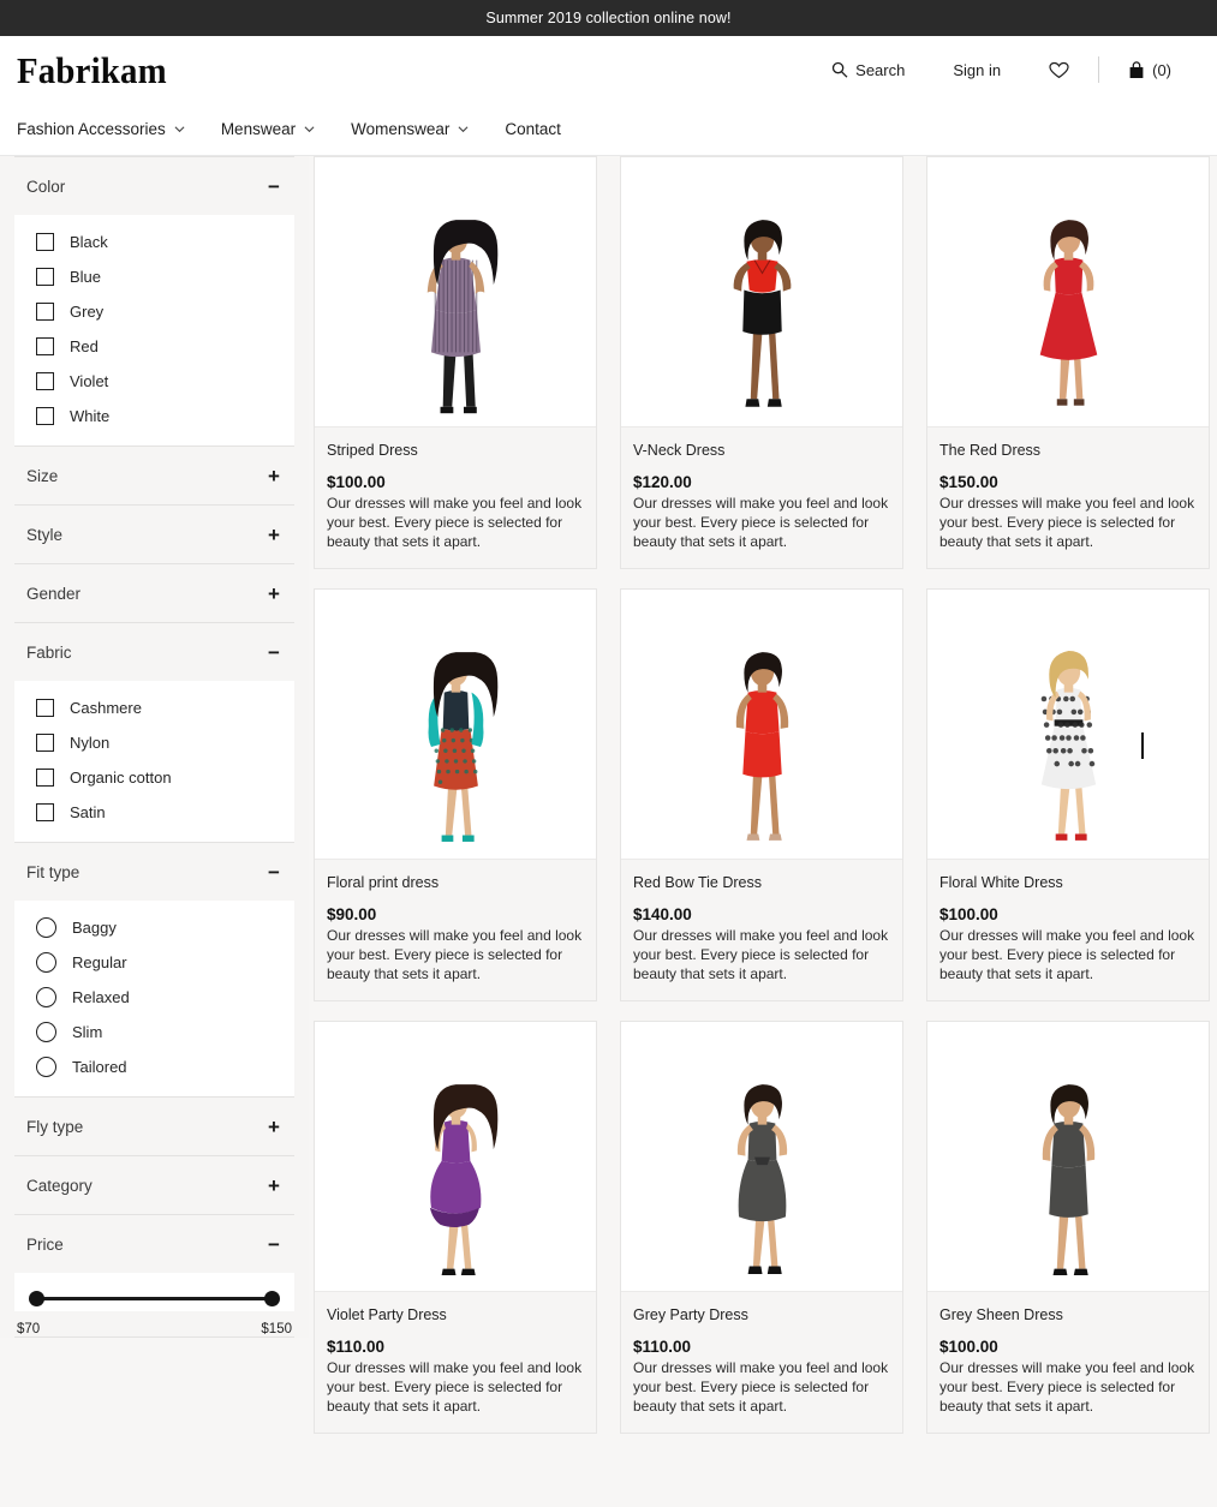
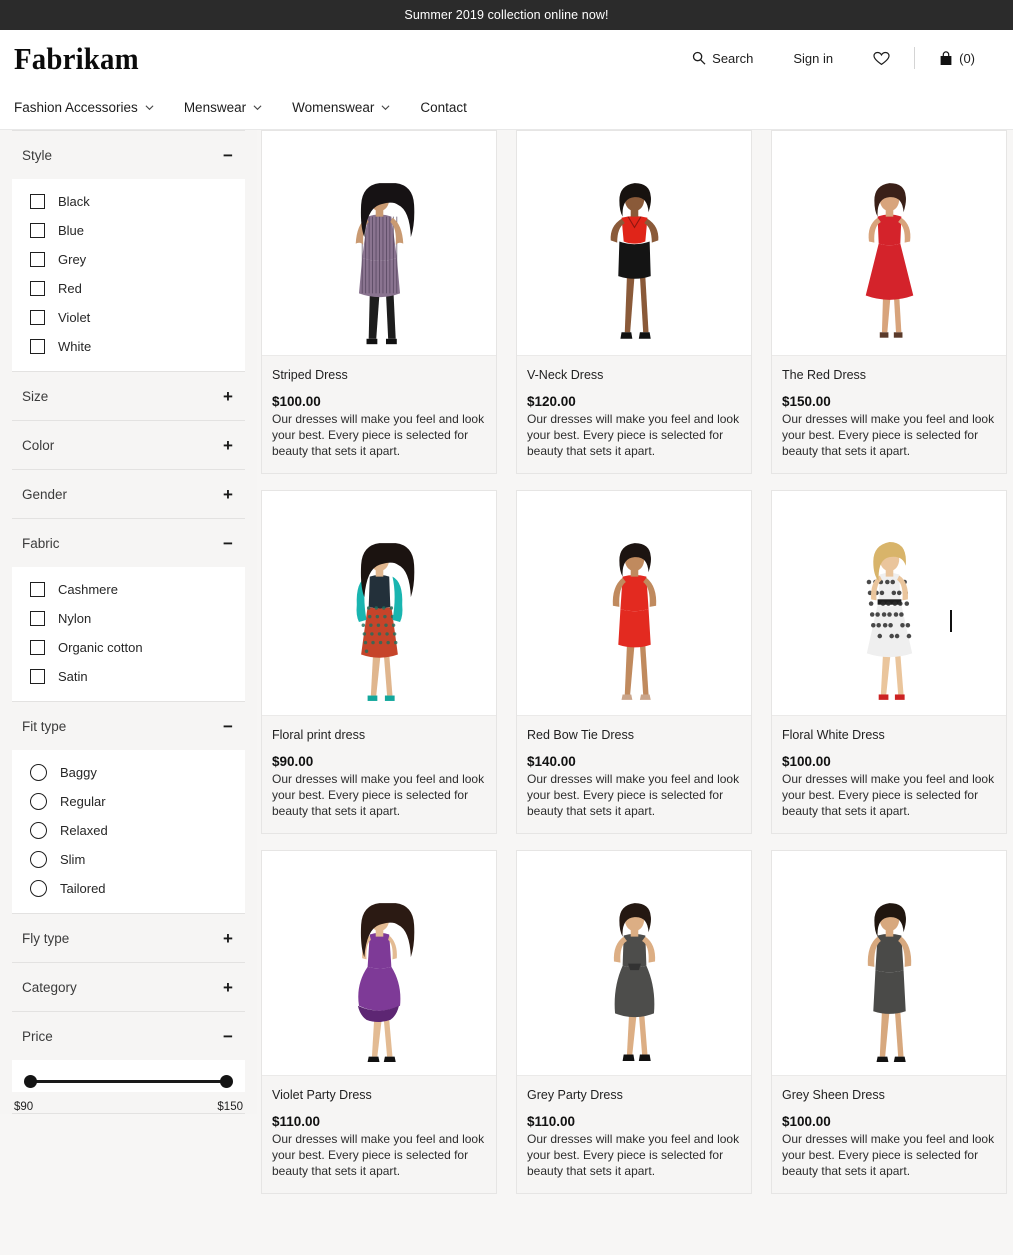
  Summer 2019 collection online now!
  Fabrikam
  Search
  Sign in
  (0)
  Fashion Accessories
  Menswear
  Womenswear
  Contact
- Color
+ Style
  −
  Black
  Blue
  Grey
  Red
  Violet
  White
  Size
  +
- Style
+ Color
  +
  Gender
  +
  Fabric
  −
  Cashmere
  Nylon
  Organic cotton
  Satin
  Fit type
  −
  Baggy
  Regular
  Relaxed
  Slim
  Tailored
  Fly type
  +
  Category
  +
  Price
  −
- $70
+ $90
  $150
  Striped Dress
  $100.00
  Our dresses will make you feel and look your best. Every piece is selected for beauty that sets it apart.
  V-Neck Dress
  $120.00
  Our dresses will make you feel and look your best. Every piece is selected for beauty that sets it apart.
  The Red Dress
  $150.00
  Our dresses will make you feel and look your best. Every piece is selected for beauty that sets it apart.
  Floral print dress
  $90.00
  Our dresses will make you feel and look your best. Every piece is selected for beauty that sets it apart.
  Red Bow Tie Dress
  $140.00
  Our dresses will make you feel and look your best. Every piece is selected for beauty that sets it apart.
  Floral White Dress
  $100.00
  Our dresses will make you feel and look your best. Every piece is selected for beauty that sets it apart.
  Violet Party Dress
  $110.00
  Our dresses will make you feel and look your best. Every piece is selected for beauty that sets it apart.
  Grey Party Dress
  $110.00
  Our dresses will make you feel and look your best. Every piece is selected for beauty that sets it apart.
  Grey Sheen Dress
  $100.00
  Our dresses will make you feel and look your best. Every piece is selected for beauty that sets it apart.
